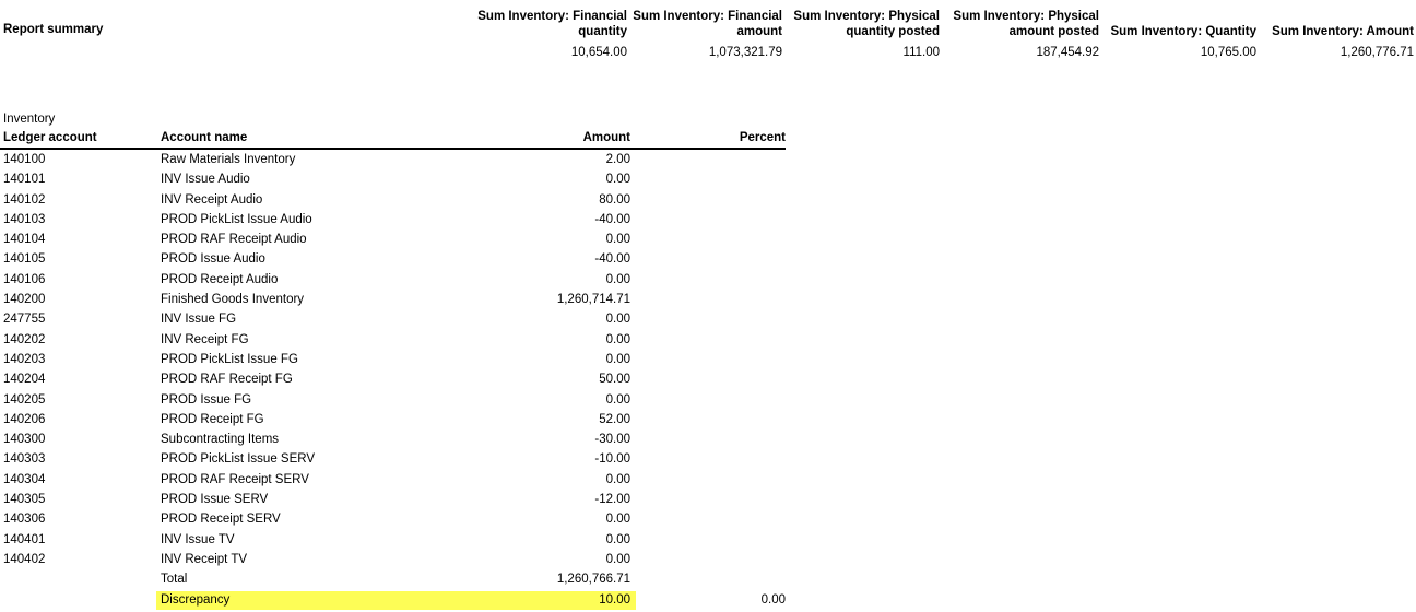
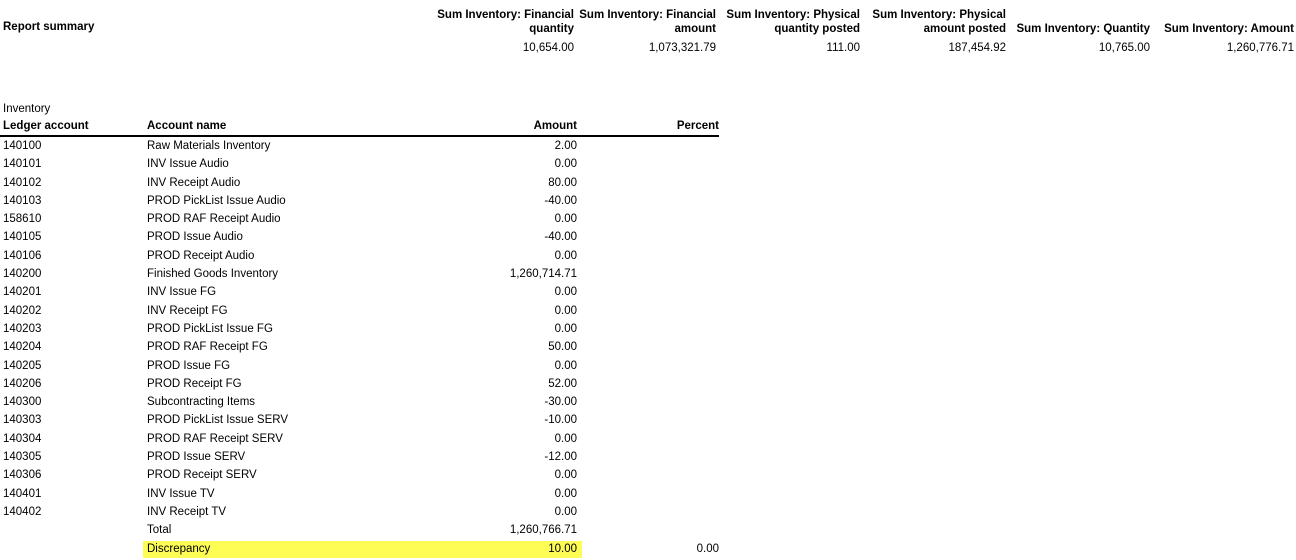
  Report summary
  Sum Inventory: Financial
  quantity
  10,654.00
  Sum Inventory: Financial
  amount
  1,073,321.79
  Sum Inventory: Physical
  quantity posted
  111.00
  Sum Inventory: Physical
  amount posted
  187,454.92
  Sum Inventory: Quantity
  10,765.00
  Sum Inventory: Amount
  1,260,776.71
  Inventory
  Ledger account
  Account name
  Amount
  Percent
  140100
  Raw Materials Inventory
  2.00
  140101
  INV Issue Audio
  0.00
  140102
  INV Receipt Audio
  80.00
  140103
  PROD PickList Issue Audio
  -40.00
- 140104
+ 158610
  PROD RAF Receipt Audio
  0.00
  140105
  PROD Issue Audio
  -40.00
  140106
  PROD Receipt Audio
  0.00
  140200
  Finished Goods Inventory
  1,260,714.71
- 247755
+ 140201
  INV Issue FG
  0.00
  140202
  INV Receipt FG
  0.00
  140203
  PROD PickList Issue FG
  0.00
  140204
  PROD RAF Receipt FG
  50.00
  140205
  PROD Issue FG
  0.00
  140206
  PROD Receipt FG
  52.00
  140300
  Subcontracting Items
  -30.00
  140303
  PROD PickList Issue SERV
  -10.00
  140304
  PROD RAF Receipt SERV
  0.00
  140305
  PROD Issue SERV
  -12.00
  140306
  PROD Receipt SERV
  0.00
  140401
  INV Issue TV
  0.00
  140402
  INV Receipt TV
  0.00
  Total
  1,260,766.71
  Discrepancy
  10.00
  0.00
